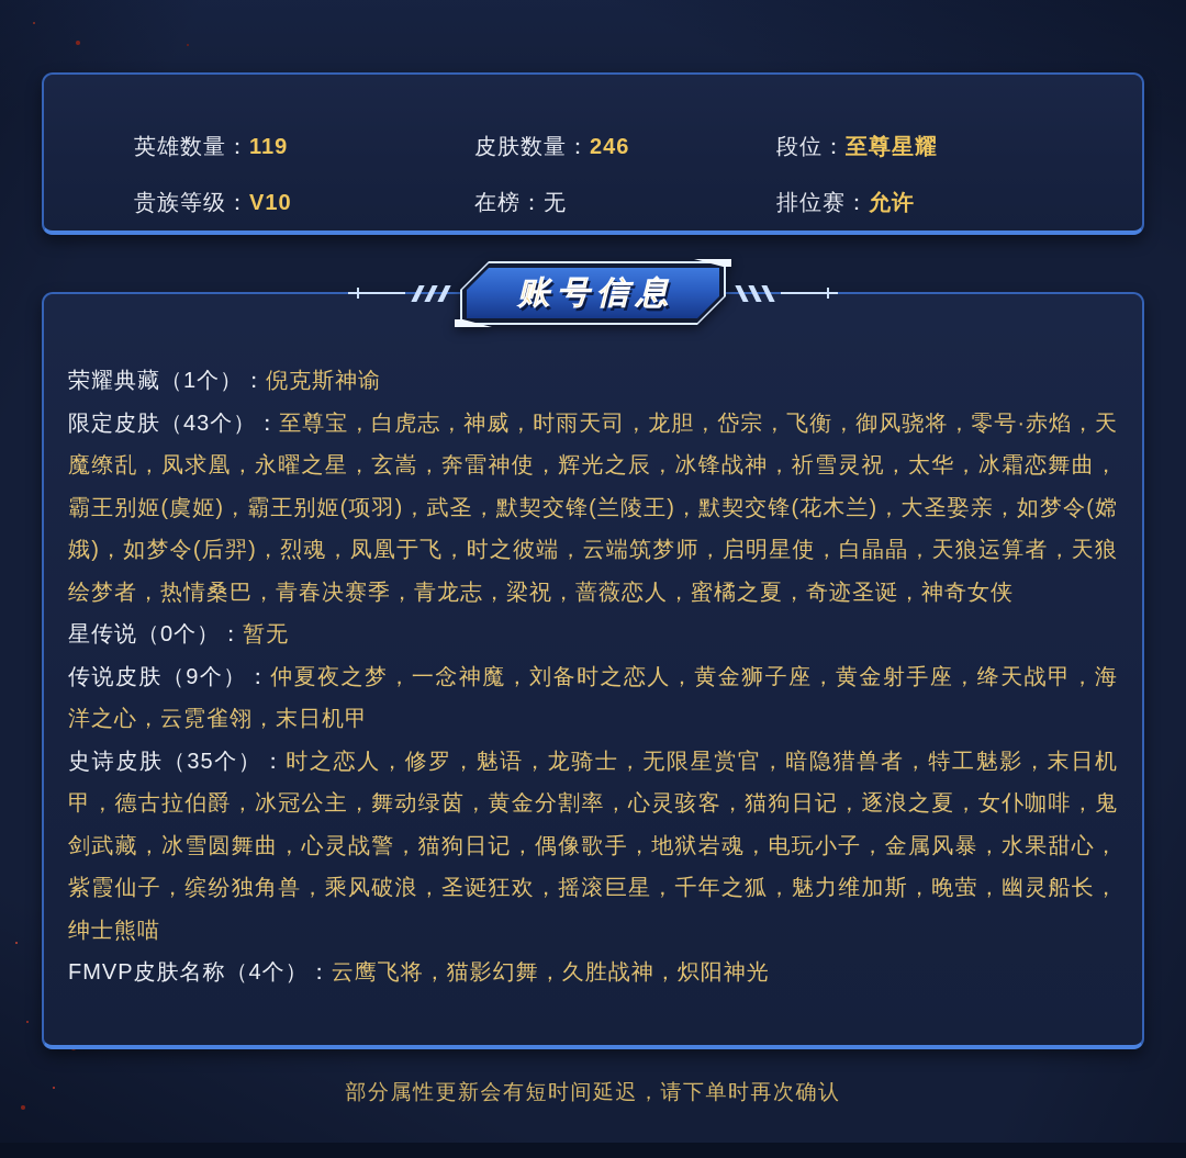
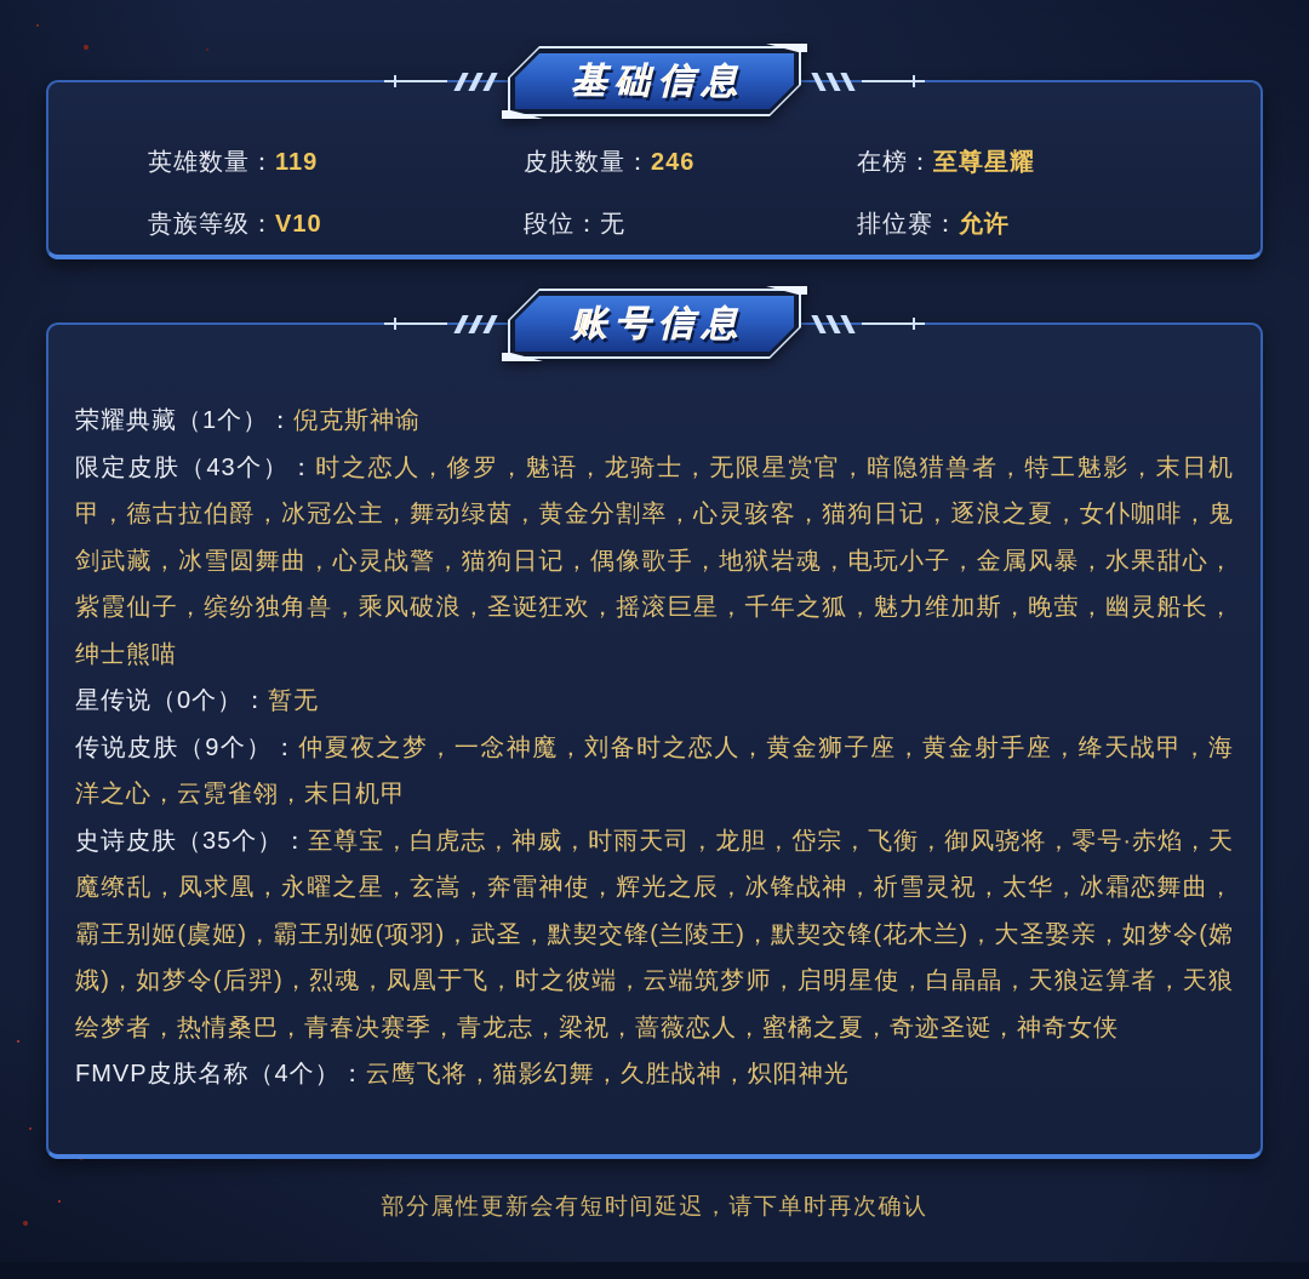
+ 基础信息
  英雄数量：119
  皮肤数量：246
- 段位：至尊星耀
+ 在榜：至尊星耀
  贵族等级：V10
- 在榜：无
+ 段位：无
  排位赛：允许
  账号信息
  荣耀典藏（1个）：倪克斯神谕
- 限定皮肤（43个）：至尊宝，白虎志，神威，时雨天司，龙胆，岱宗，飞衡，御风骁将，零号·赤焰，天魔缭乱，凤求凰，永曜之星，玄嵩，奔雷神使，辉光之辰，冰锋战神，祈雪灵祝，太华，冰霜恋舞曲，霸王别姬(虞姬)，霸王别姬(项羽)，武圣，默契交锋(兰陵王)，默契交锋(花木兰)，大圣娶亲，如梦令(嫦娥)，如梦令(后羿)，烈魂，凤凰于飞，时之彼端，云端筑梦师，启明星使，白晶晶，天狼运算者，天狼绘梦者，热情桑巴，青春决赛季，青龙志，梁祝，蔷薇恋人，蜜橘之夏，奇迹圣诞，神奇女侠
+ 限定皮肤（43个）：时之恋人，修罗，魅语，龙骑士，无限星赏官，暗隐猎兽者，特工魅影，末日机甲，德古拉伯爵，冰冠公主，舞动绿茵，黄金分割率，心灵骇客，猫狗日记，逐浪之夏，女仆咖啡，鬼剑武藏，冰雪圆舞曲，心灵战警，猫狗日记，偶像歌手，地狱岩魂，电玩小子，金属风暴，水果甜心，紫霞仙子，缤纷独角兽，乘风破浪，圣诞狂欢，摇滚巨星，千年之狐，魅力维加斯，晚萤，幽灵船长，绅士熊喵
  星传说（0个）：暂无
  传说皮肤（9个）：仲夏夜之梦，一念神魔，刘备时之恋人，黄金狮子座，黄金射手座，绛天战甲，海洋之心，云霓雀翎，末日机甲
- 史诗皮肤（35个）：时之恋人，修罗，魅语，龙骑士，无限星赏官，暗隐猎兽者，特工魅影，末日机甲，德古拉伯爵，冰冠公主，舞动绿茵，黄金分割率，心灵骇客，猫狗日记，逐浪之夏，女仆咖啡，鬼剑武藏，冰雪圆舞曲，心灵战警，猫狗日记，偶像歌手，地狱岩魂，电玩小子，金属风暴，水果甜心，紫霞仙子，缤纷独角兽，乘风破浪，圣诞狂欢，摇滚巨星，千年之狐，魅力维加斯，晚萤，幽灵船长，绅士熊喵
+ 史诗皮肤（35个）：至尊宝，白虎志，神威，时雨天司，龙胆，岱宗，飞衡，御风骁将，零号·赤焰，天魔缭乱，凤求凰，永曜之星，玄嵩，奔雷神使，辉光之辰，冰锋战神，祈雪灵祝，太华，冰霜恋舞曲，霸王别姬(虞姬)，霸王别姬(项羽)，武圣，默契交锋(兰陵王)，默契交锋(花木兰)，大圣娶亲，如梦令(嫦娥)，如梦令(后羿)，烈魂，凤凰于飞，时之彼端，云端筑梦师，启明星使，白晶晶，天狼运算者，天狼绘梦者，热情桑巴，青春决赛季，青龙志，梁祝，蔷薇恋人，蜜橘之夏，奇迹圣诞，神奇女侠
  FMVP皮肤名称（4个）：云鹰飞将，猫影幻舞，久胜战神，炽阳神光
  部分属性更新会有短时间延迟，请下单时再次确认
